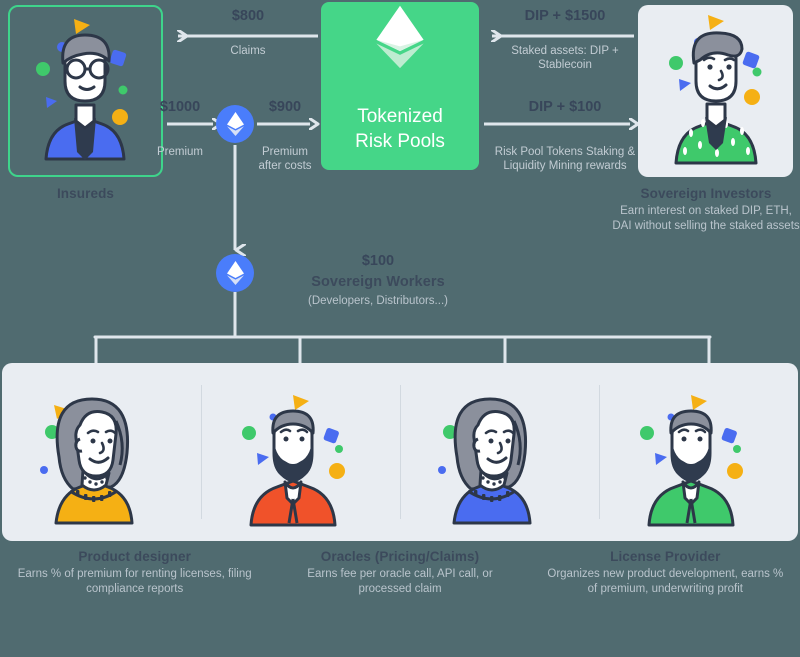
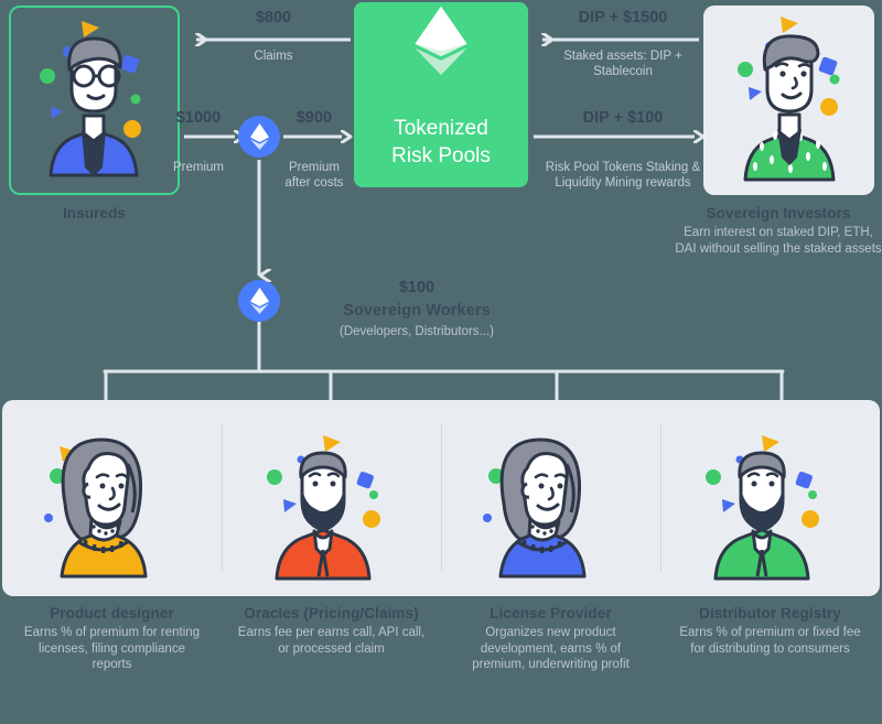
  Insureds
  Tokenized
  Risk Pools
  Sovereign Investors
  Earn interest on staked DIP, ETH, DAI without selling the staked assets
  $800
  Claims
  $1000
  Premium
  $900
  Premium after costs
  DIP + $1500
  Staked assets: DIP + Stablecoin
  DIP + $100
  Risk Pool Tokens Staking & Liquidity Mining rewards
  $100
  Sovereign Workers
  (Developers, Distributors...)
  Product designer
  Earns % of premium for renting licenses, filing compliance reports
  Oracles (Pricing/Claims)
- Earns fee per oracle call, API call, or processed claim
+ Earns fee per earns call, API call, or processed claim
  License Provider
  Organizes new product development, earns % of premium, underwriting profit
+ Distributor Registry
+ Earns % of premium or fixed fee for distributing to consumers
